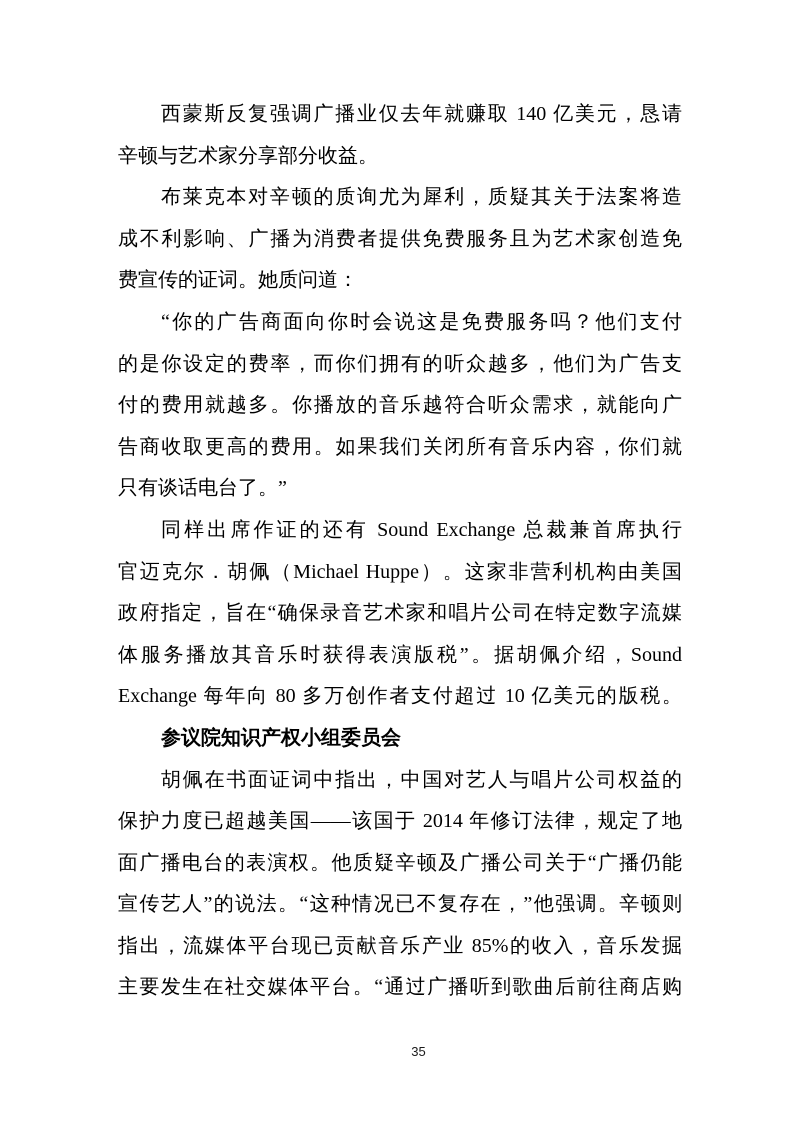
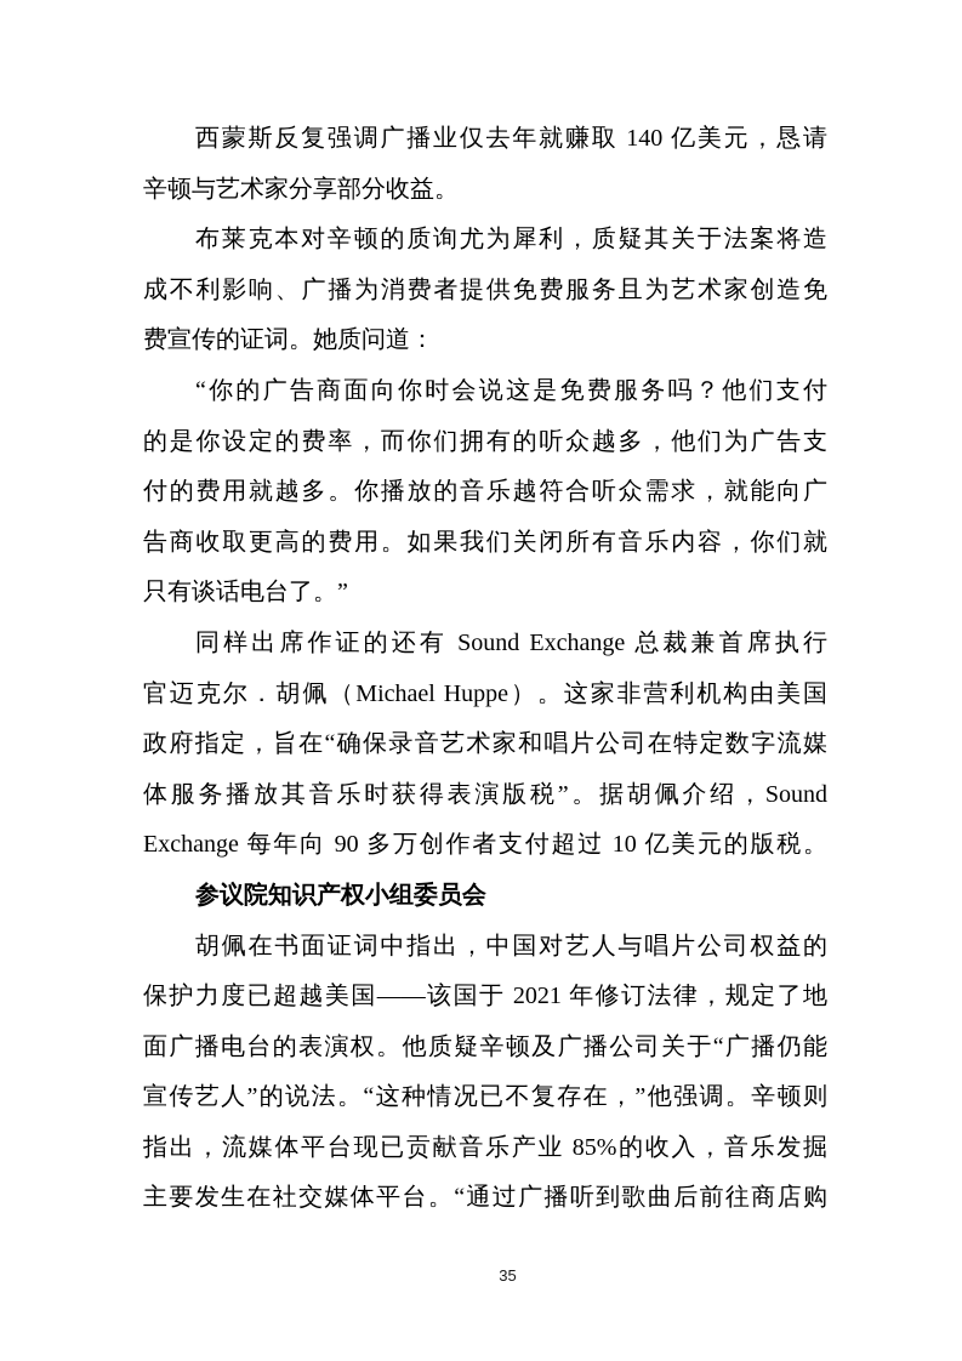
  西蒙斯反复强调广播业仅去年就赚取 140 亿美元，恳请
  辛顿与艺术家分享部分收益。
  布莱克本对辛顿的质询尤为犀利，质疑其关于法案将造
  成不利影响、广播为消费者提供免费服务且为艺术家创造免
  费宣传的证词。她质问道：
  “你的广告商面向你时会说这是免费服务吗？他们支付
  的是你设定的费率，而你们拥有的听众越多，他们为广告支
  付的费用就越多。你播放的音乐越符合听众需求，就能向广
  告商收取更高的费用。如果我们关闭所有音乐内容，你们就
  只有谈话电台了。”
  同样出席作证的还有 Sound Exchange 总裁兼首席执行
  官迈克尔．胡佩（Michael Huppe）。这家非营利机构由美国
  政府指定，旨在“确保录音艺术家和唱片公司在特定数字流媒
  体服务播放其音乐时获得表演版税”。据胡佩介绍，Sound
- Exchange 每年向 80 多万创作者支付超过 10 亿美元的版税。
+ Exchange 每年向 90 多万创作者支付超过 10 亿美元的版税。
  参议院知识产权小组委员会
  胡佩在书面证词中指出，中国对艺人与唱片公司权益的
- 保护力度已超越美国——该国于 2014 年修订法律，规定了地
+ 保护力度已超越美国——该国于 2021 年修订法律，规定了地
  面广播电台的表演权。他质疑辛顿及广播公司关于“广播仍能
  宣传艺人”的说法。“这种情况已不复存在，”他强调。辛顿则
  指出，流媒体平台现已贡献音乐产业 85%的收入，音乐发掘
  主要发生在社交媒体平台。“通过广播听到歌曲后前往商店购
  35
